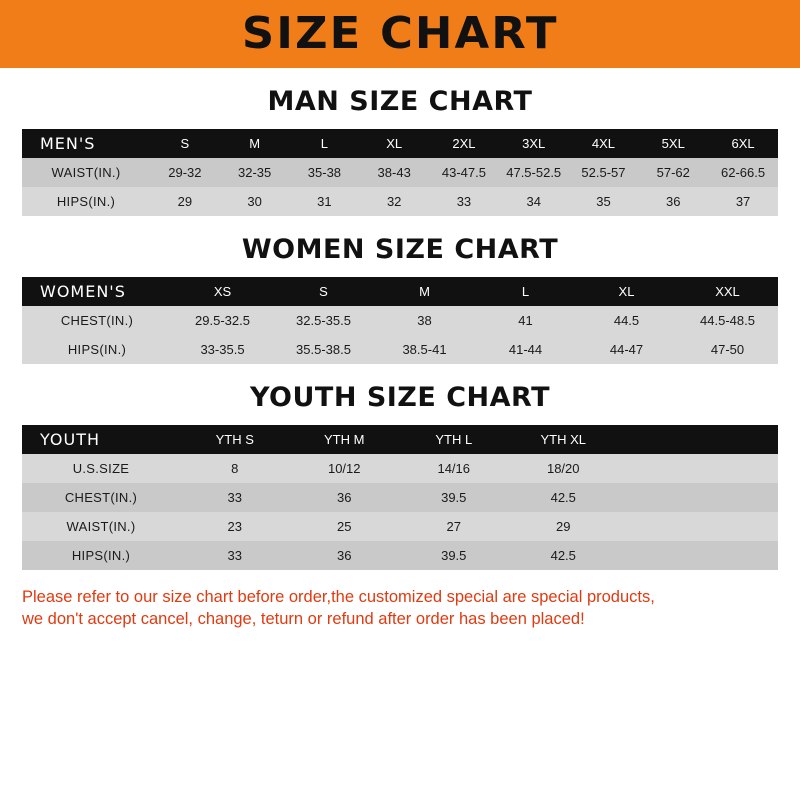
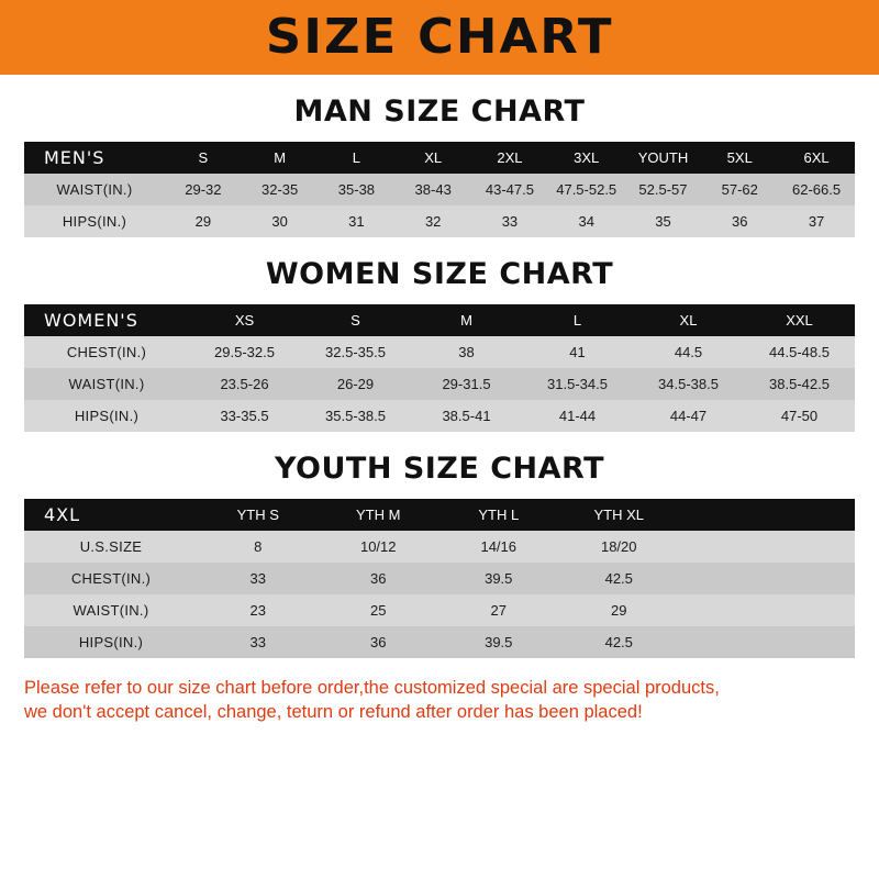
  SIZE CHART
  MAN SIZE CHART
- MEN'S	S	M	L	XL	2XL	3XL	4XL	5XL	6XL
+ MEN'S	S	M	L	XL	2XL	3XL	YOUTH	5XL	6XL
  WAIST(IN.)	29-32	32-35	35-38	38-43	43-47.5	47.5-52.5	52.5-57	57-62	62-66.5
  HIPS(IN.)	29	30	31	32	33	34	35	36	37
  WOMEN SIZE CHART
  WOMEN'S	XS	S	M	L	XL	XXL
  CHEST(IN.)	29.5-32.5	32.5-35.5	38	41	44.5	44.5-48.5
+ WAIST(IN.)	23.5-26	26-29	29-31.5	31.5-34.5	34.5-38.5	38.5-42.5
  HIPS(IN.)	33-35.5	35.5-38.5	38.5-41	41-44	44-47	47-50
  YOUTH SIZE CHART
- YOUTH	YTH S	YTH M	YTH L	YTH XL
+ 4XL	YTH S	YTH M	YTH L	YTH XL
  U.S.SIZE	8	10/12	14/16	18/20
  CHEST(IN.)	33	36	39.5	42.5
  WAIST(IN.)	23	25	27	29
  HIPS(IN.)	33	36	39.5	42.5
  Please refer to our size chart before order,the customized special are special products,
  we don't accept cancel, change, teturn or refund after order has been placed!
